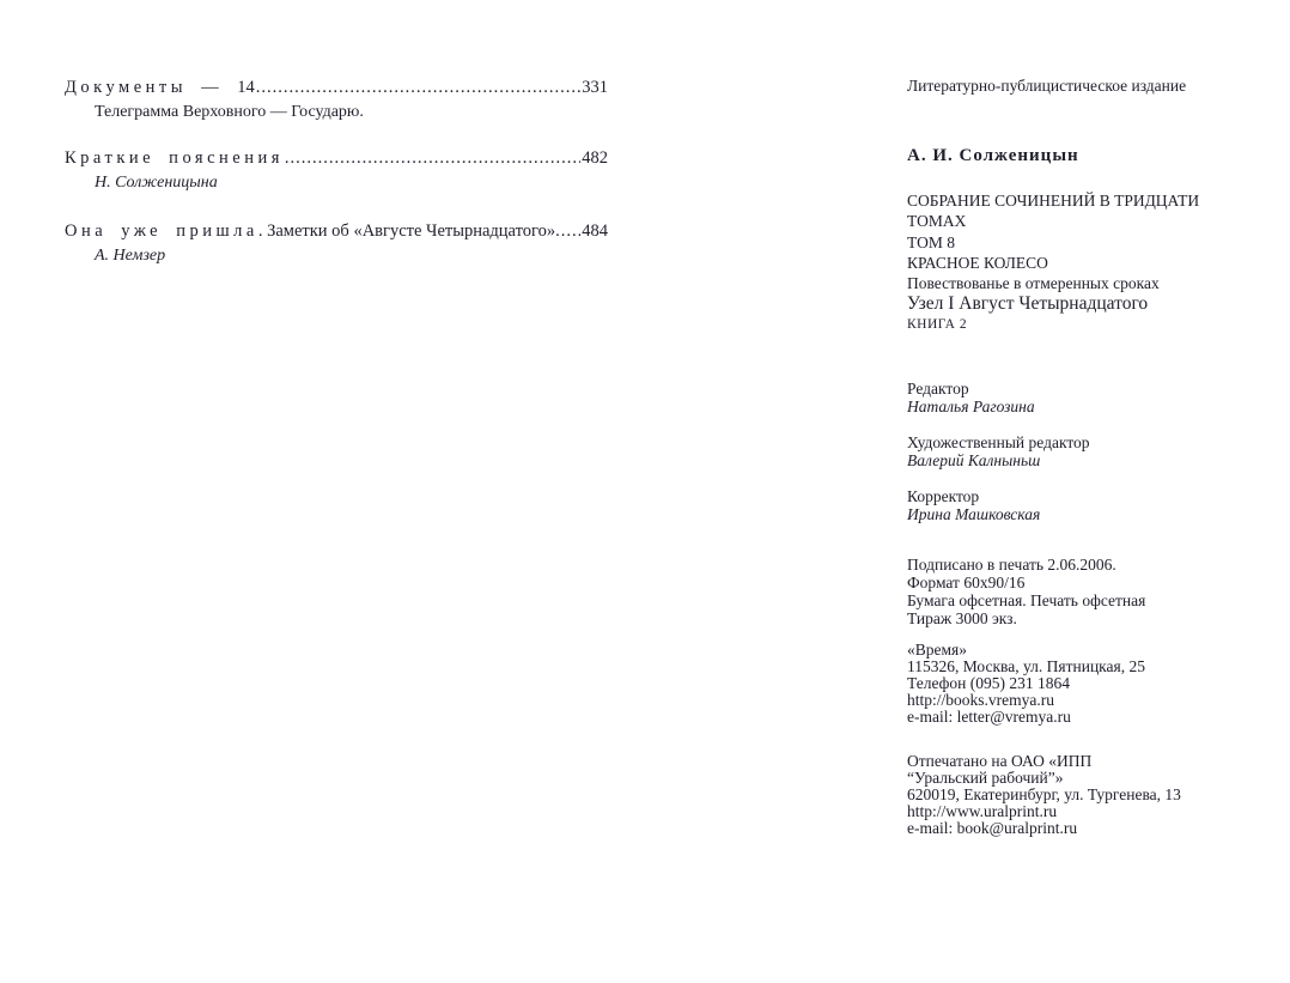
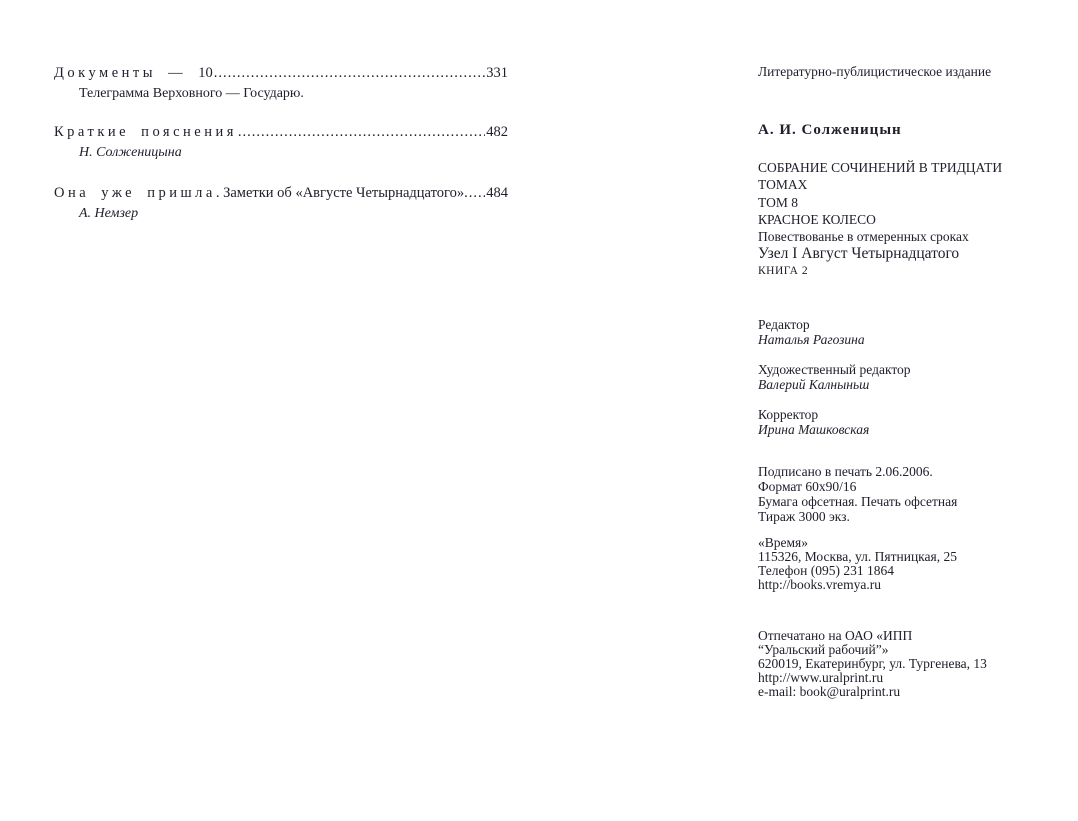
- Документы — 14
+ Документы — 10
  331
  Телеграмма Верховного — Государю.
  Краткие пояснения
  482
  Н. Солженицына
  Она уже пришла. Заметки об «Августе Четырнадцатого».
  484
  А. Немзер
  Литературно-публицистическое издание
  А. И. Солженицын
  СОБРАНИЕ СОЧИНЕНИЙ В ТРИДЦАТИ ТОМАХ
  ТОМ 8
  КРАСНОЕ КОЛЕСО
  Повествованье в отмеренных сроках
  Узел I Август Четырнадцатого
  КНИГА 2
  Редактор
  Наталья Рагозина
  Художественный редактор
  Валерий Калныньш
  Корректор
  Ирина Машковская
  Подписано в печать 2.06.2006.
  Формат 60х90/16
  Бумага офсетная. Печать офсетная
  Тираж 3000 экз.
  «Время»
  115326, Москва, ул. Пятницкая, 25
  Телефон (095) 231 1864
  http://books.vremya.ru
- e-mail: letter@vremya.ru
  Отпечатано на ОАО «ИПП
  “Уральский рабочий”»
  620019, Екатеринбург, ул. Тургенева, 13
  http://www.uralprint.ru
  e-mail: book@uralprint.ru
